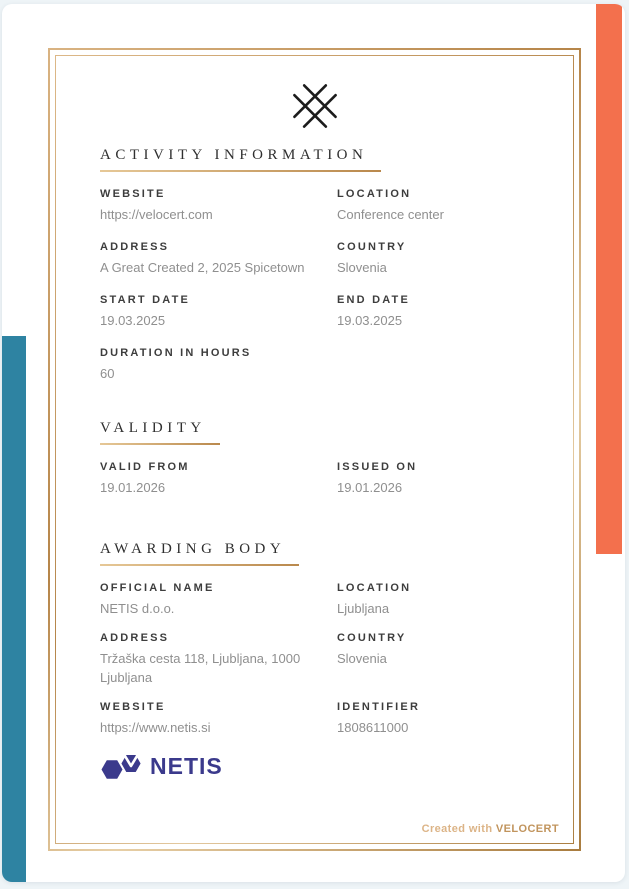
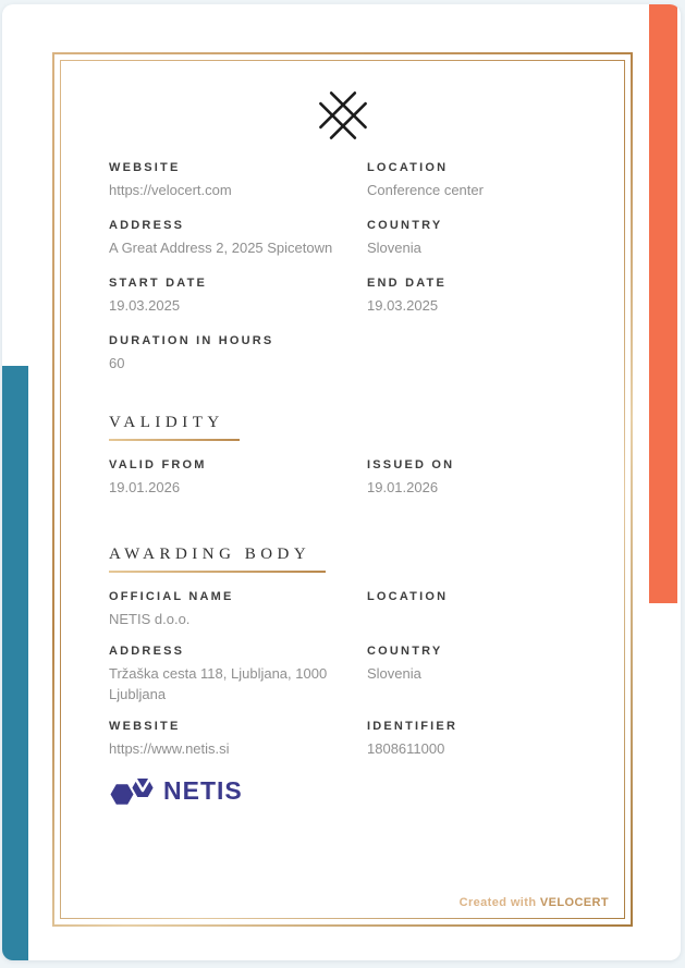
- ACTIVITY INFORMATION
  WEBSITE
  https://velocert.com
  LOCATION
  Conference center
  ADDRESS
- A Great Created 2, 2025 Spicetown
+ A Great Address 2, 2025 Spicetown
  COUNTRY
  Slovenia
  START DATE
  19.03.2025
  END DATE
  19.03.2025
  DURATION IN HOURS
  60
  VALIDITY
  VALID FROM
  19.01.2026
  ISSUED ON
  19.01.2026
  AWARDING BODY
  OFFICIAL NAME
  NETIS d.o.o.
  LOCATION
- Ljubljana
  ADDRESS
  Tržaška cesta 118, Ljubljana, 1000 Ljubljana
  COUNTRY
  Slovenia
  WEBSITE
  https://www.netis.si
  IDENTIFIER
  1808611000
  NETIS
  Created with VELOCERT
